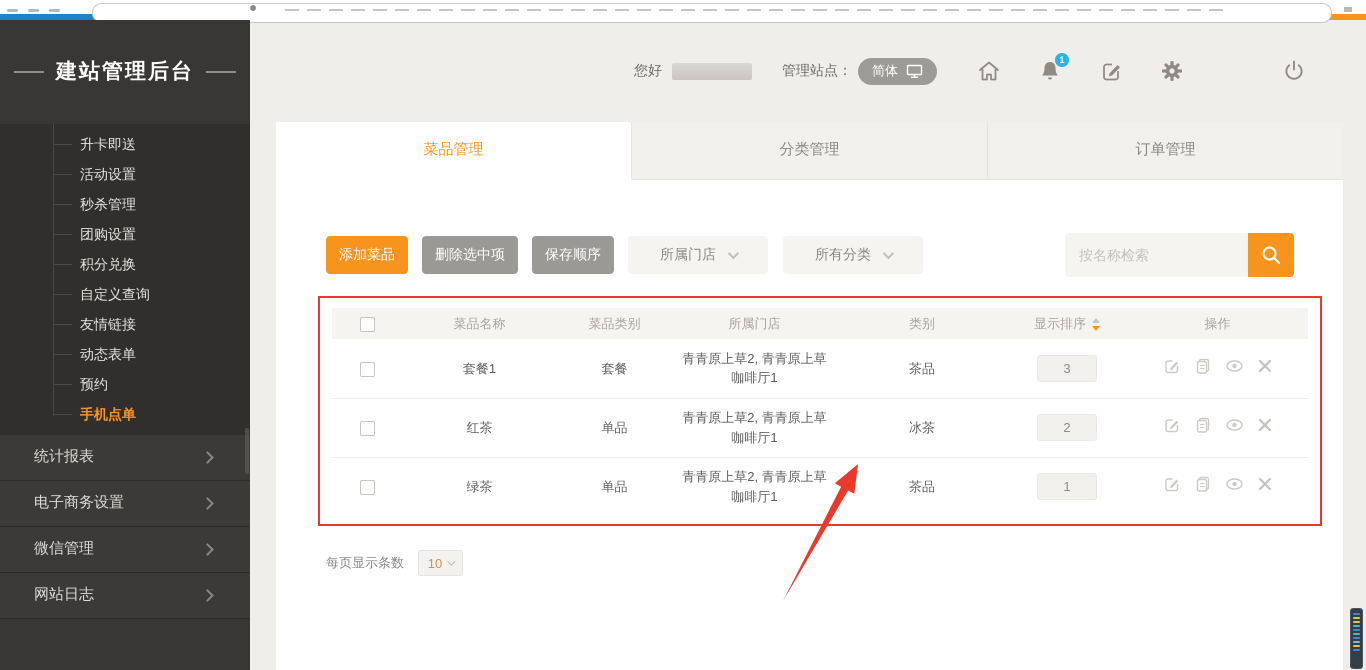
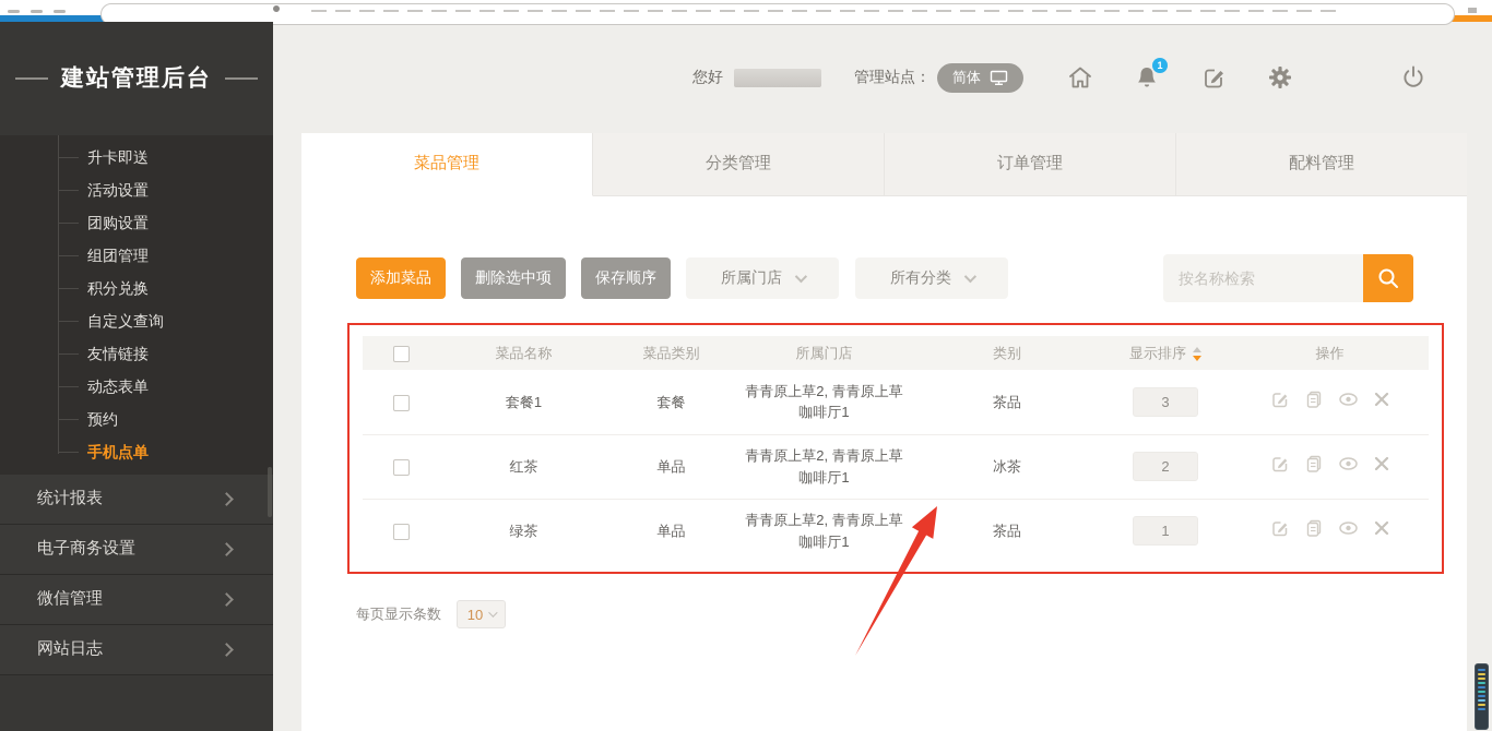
  建站管理后台
  升卡即送
  活动设置
- 秒杀管理
  团购设置
+ 组团管理
  积分兑换
  自定义查询
  友情链接
  动态表单
  预约
  手机点单
  统计报表
  电子商务设置
  微信管理
  网站日志
  您好
  管理站点：
  简体
  1
  菜品管理
  分类管理
  订单管理
+ 配料管理
  添加菜品
  删除选中项
  保存顺序
  所属门店
  所有分类
  按名称检索
  	菜品名称	菜品类别	所属门店	类别	显示排序	操作
  	套餐1	套餐	青青原上草2, 青青原上草咖啡厅1	茶品	3
  	红茶	单品	青青原上草2, 青青原上草咖啡厅1	冰茶	2
  	绿茶	单品	青青原上草2, 青青原上草咖啡厅1	茶品	1
  每页显示条数
  10
